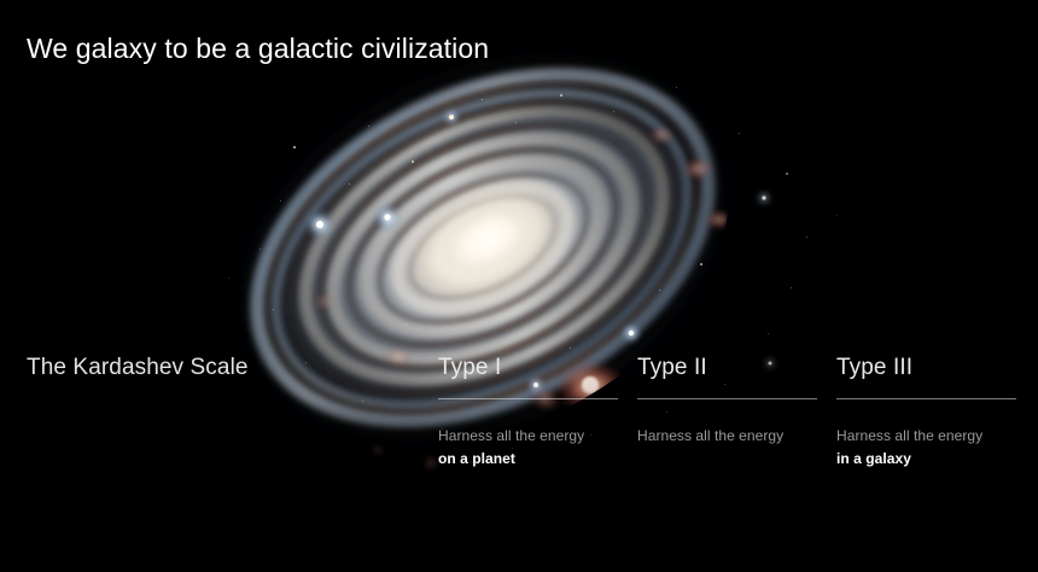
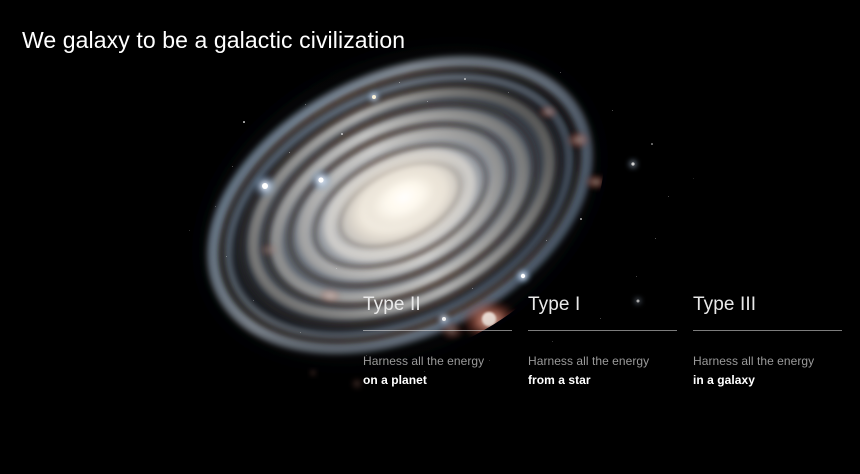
  We galaxy to be a galactic civilization
- The Kardashev Scale
- Type I
+ Type II
  Harness all the energy
  on a planet
- Type II
+ Type I
  Harness all the energy
+ from a star
  Type III
  Harness all the energy
  in a galaxy
